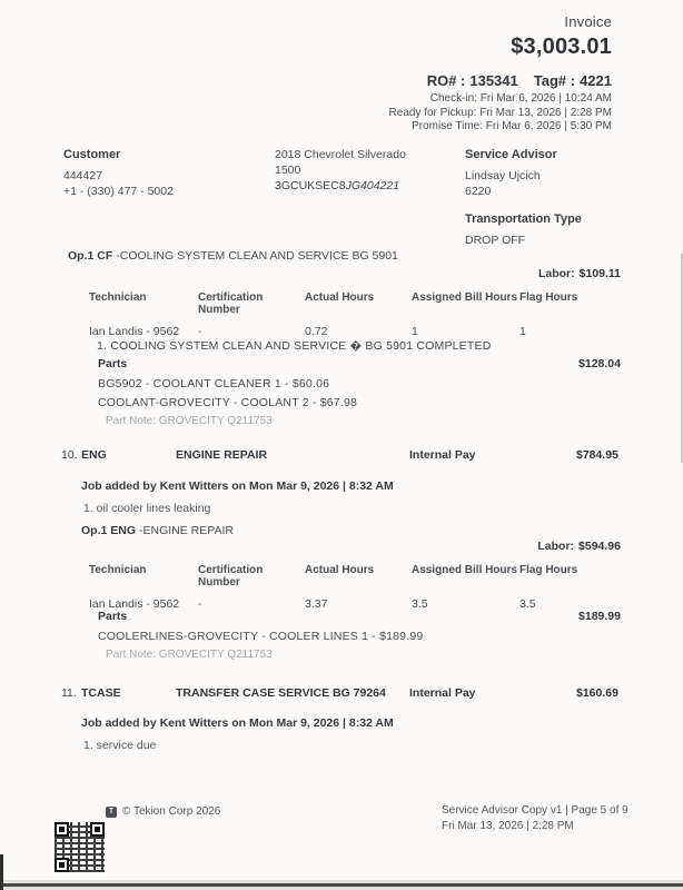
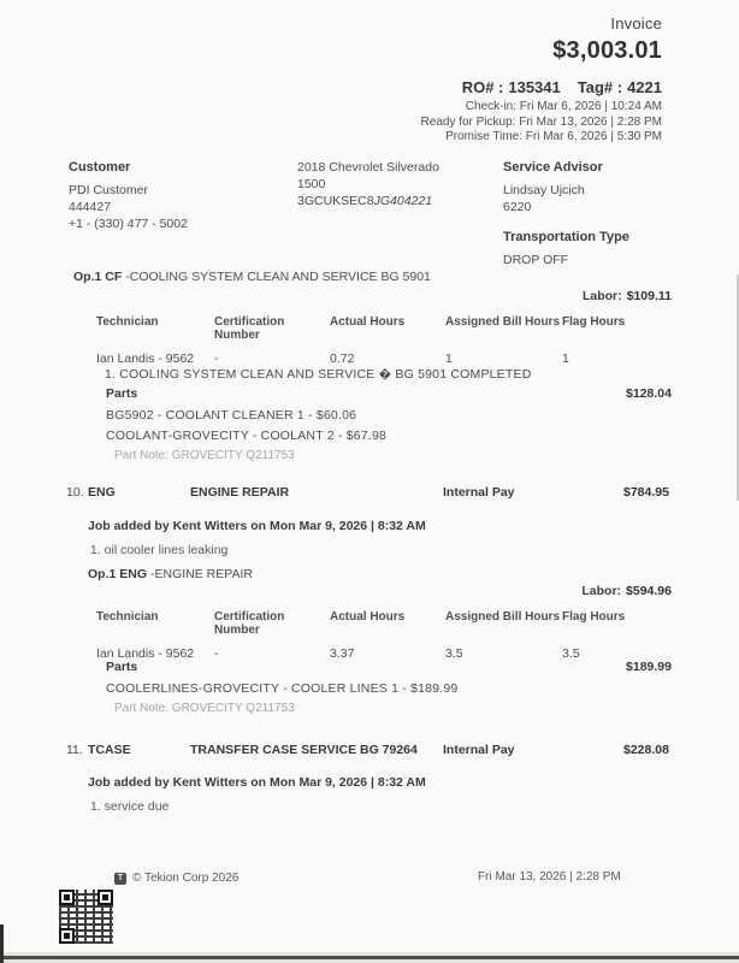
  Invoice
  $3,003.01
  RO# : 135341 Tag# : 4221
  Check-in: Fri Mar 6, 2026 | 10:24 AM
  Ready for Pickup: Fri Mar 13, 2026 | 2:28 PM
  Promise Time: Fri Mar 6, 2026 | 5:30 PM
  Customer
+ PDI Customer
  444427
  +1 - (330) 477 - 5002
  2018 Chevrolet Silverado 1500
  3GCUKSEC8JG404221
  Service Advisor
  Lindsay Ujcich
  6220
  Transportation Type
  DROP OFF
  Op.1 CF -COOLING SYSTEM CLEAN AND SERVICE BG 5901
  Labor: $109.11
  Technician
  Certification Number
  Actual Hours
  Assigned Bill Hours
  Flag Hours
  Ian Landis - 9562
  -
  0.72
  1
  1
  1. COOLING SYSTEM CLEAN AND SERVICE � BG 5901 COMPLETED
  Parts
  $128.04
  BG5902 - COOLANT CLEANER 1 - $60.06
  COOLANT-GROVECITY - COOLANT 2 - $67.98
  Part Note: GROVECITY Q211753
  10.
  ENG
  ENGINE REPAIR
  Internal Pay
  $784.95
  Job added by Kent Witters on Mon Mar 9, 2026 | 8:32 AM
  1. oil cooler lines leaking
  Op.1 ENG -ENGINE REPAIR
  Labor: $594.96
  Technician
  Certification Number
  Actual Hours
  Assigned Bill Hours
  Flag Hours
  Ian Landis - 9562
  -
  3.37
  3.5
  3.5
  Parts
  $189.99
  COOLERLINES-GROVECITY - COOLER LINES 1 - $189.99
  Part Note: GROVECITY Q211753
  11.
  TCASE
  TRANSFER CASE SERVICE BG 79264
  Internal Pay
- $160.69
+ $228.08
  Job added by Kent Witters on Mon Mar 9, 2026 | 8:32 AM
  1. service due
  © Tekion Corp 2026
- Service Advisor Copy v1 | Page 5 of 9
  Fri Mar 13, 2026 | 2:28 PM
